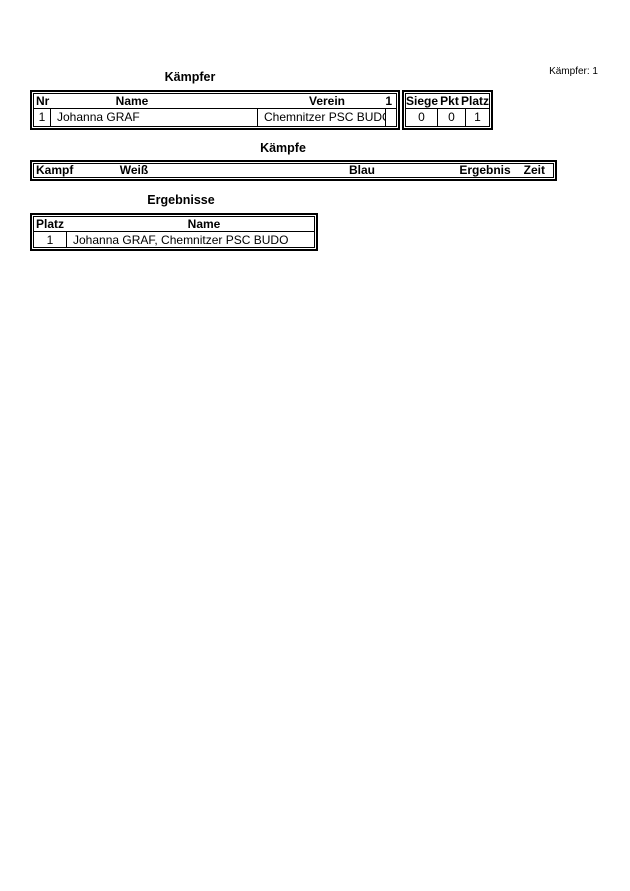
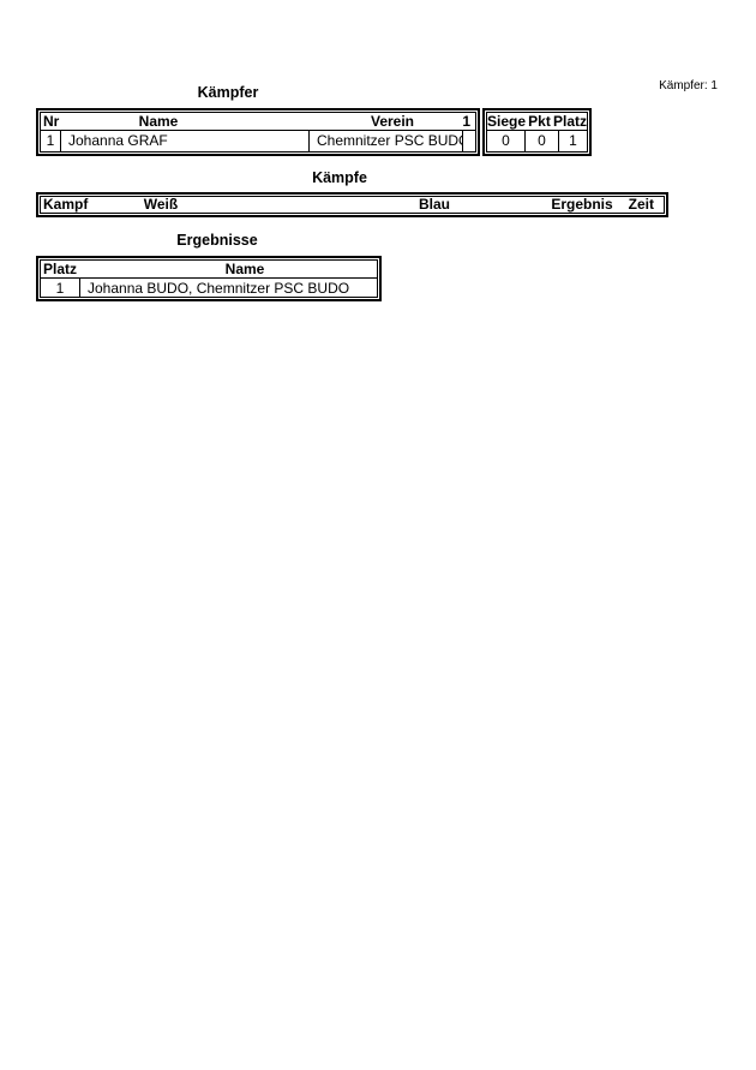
  Kämpfer
  Kämpfer: 1
  Nr
  Name
  Verein
  1
  1
  Johanna GRAF
  Chemnitzer PSC BUD
  Siege
  Pkt
  Platz
  0
  0
  1
  Kämpfe
  Kampf
  Weiß
  Blau
  Ergebnis
  Zeit
  Ergebnisse
  Platz
  Name
  1
- Johanna GRAF, Chemnitzer PSC BUDO
+ Johanna BUDO, Chemnitzer PSC BUDO
